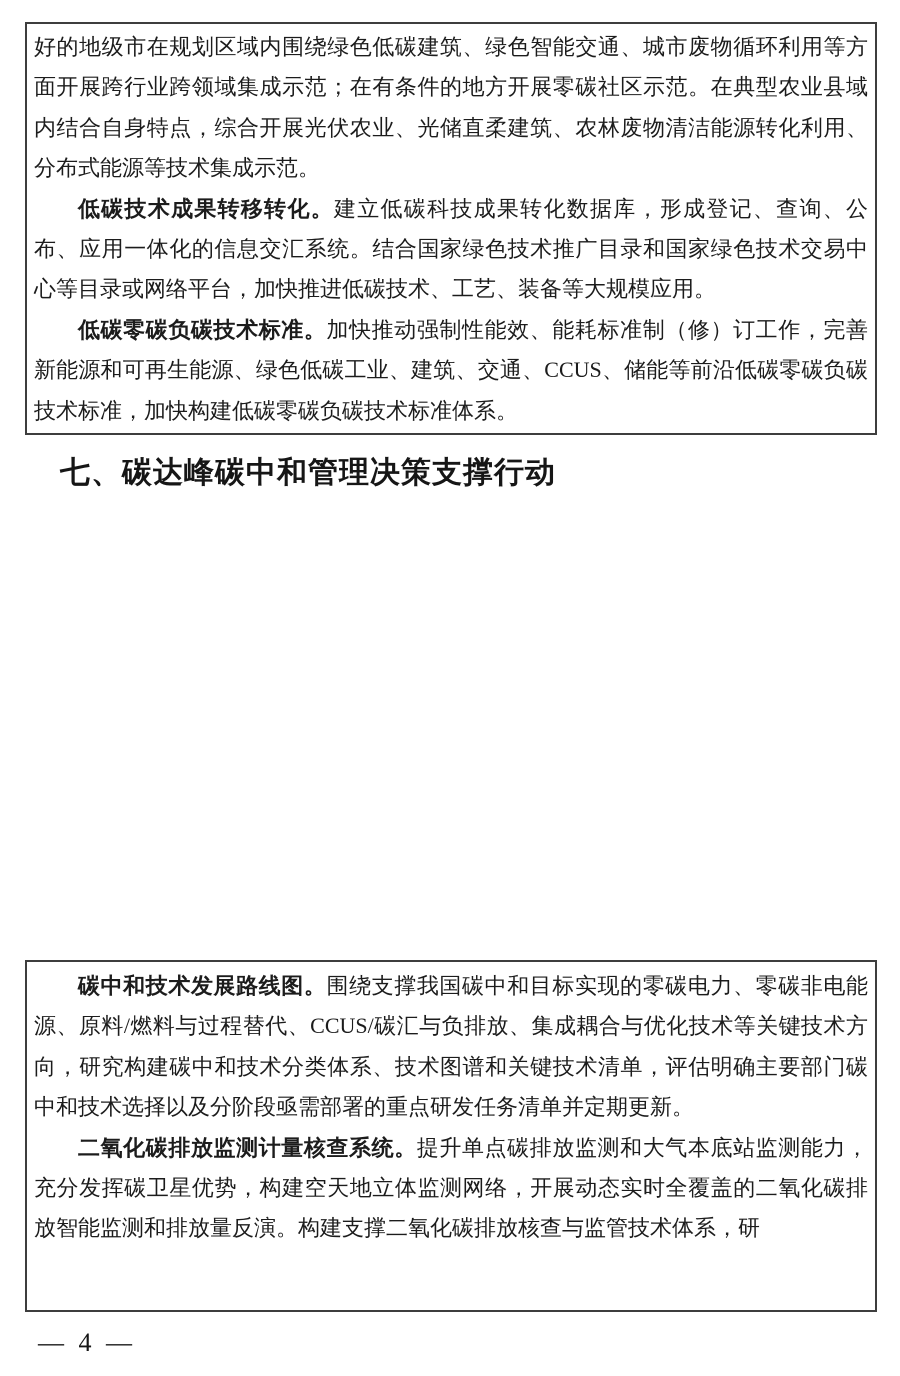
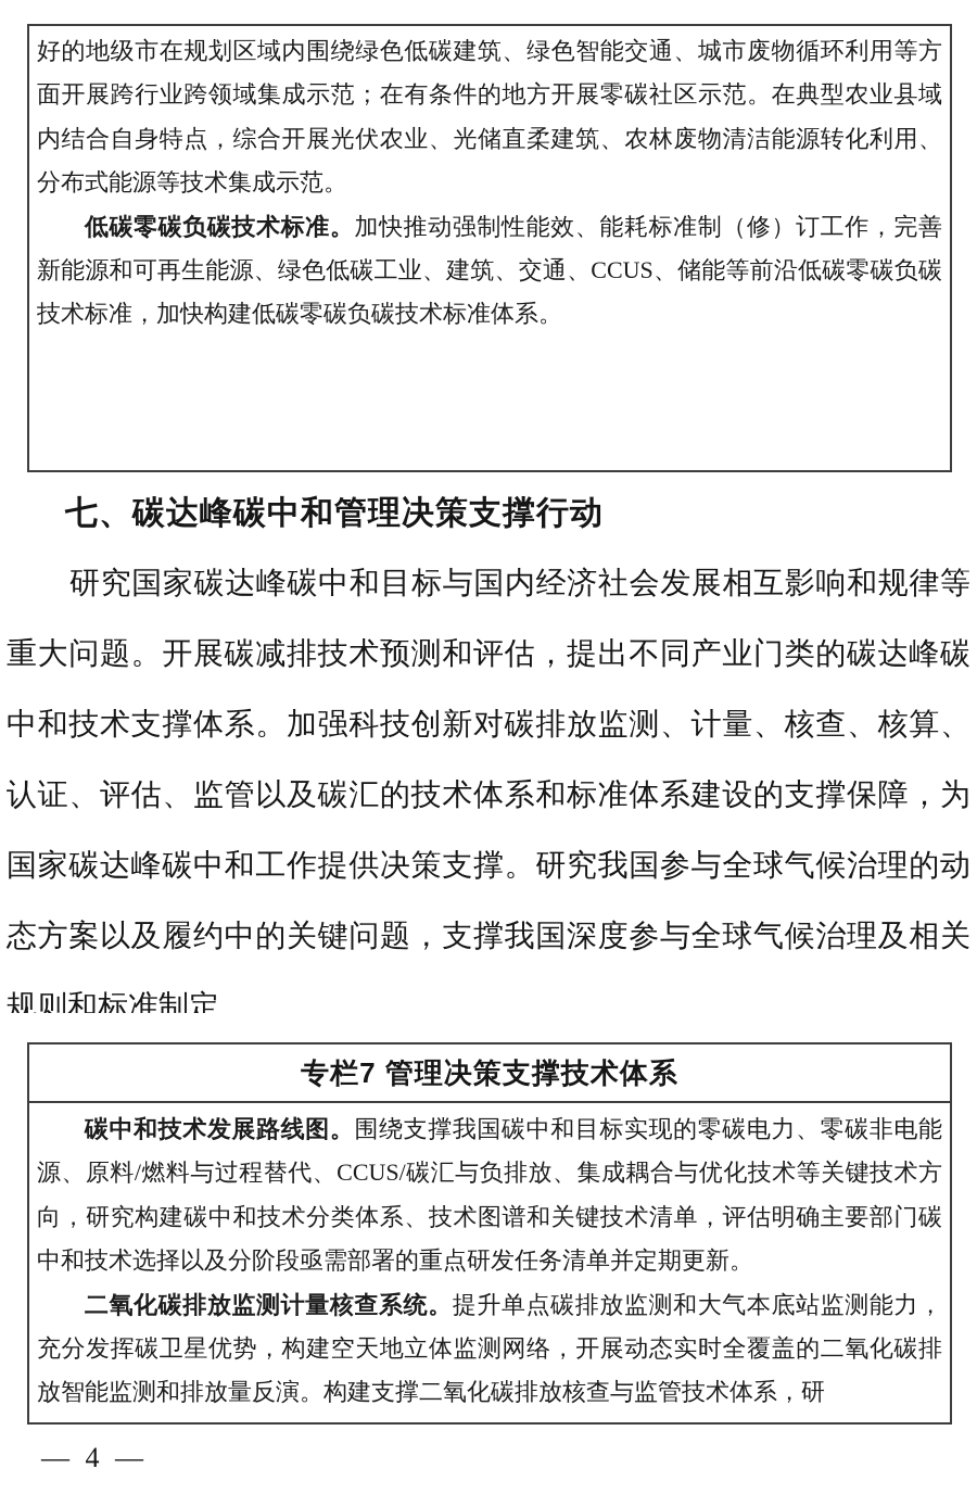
  好的地级市在规划区域内围绕绿色低碳建筑、绿色智能交通、城市废物循环利用等方面开展跨行业跨领域集成示范；在有条件的地方开展零碳社区示范。在典型农业县域内结合自身特点，综合开展光伏农业、光储直柔建筑、农林废物清洁能源转化利用、分布式能源等技术集成示范。
- 低碳技术成果转移转化。建立低碳科技成果转化数据库，形成登记、查询、公布、应用一体化的信息交汇系统。结合国家绿色技术推广目录和国家绿色技术交易中心等目录或网络平台，加快推进低碳技术、工艺、装备等大规模应用。
  低碳零碳负碳技术标准。加快推动强制性能效、能耗标准制（修）订工作，完善新能源和可再生能源、绿色低碳工业、建筑、交通、CCUS、储能等前沿低碳零碳负碳技术标准，加快构建低碳零碳负碳技术标准体系。
  七、碳达峰碳中和管理决策支撑行动
+ 研究国家碳达峰碳中和目标与国内经济社会发展相互影响和规律等重大问题。开展碳减排技术预测和评估，提出不同产业门类的碳达峰碳中和技术支撑体系。加强科技创新对碳排放监测、计量、核查、核算、认证、评估、监管以及碳汇的技术体系和标准体系建设的支撑保障，为国家碳达峰碳中和工作提供决策支撑。研究我国参与全球气候治理的动态方案以及履约中的关键问题，支撑我国深度参与全球气候治理及相关规则和标准制定。
+ 专栏7 管理决策支撑技术体系
  碳中和技术发展路线图。围绕支撑我国碳中和目标实现的零碳电力、零碳非电能源、原料/燃料与过程替代、CCUS/碳汇与负排放、集成耦合与优化技术等关键技术方向，研究构建碳中和技术分类体系、技术图谱和关键技术清单，评估明确主要部门碳中和技术选择以及分阶段亟需部署的重点研发任务清单并定期更新。
  二氧化碳排放监测计量核查系统。提升单点碳排放监测和大气本底站监测能力，充分发挥碳卫星优势，构建空天地立体监测网络，开展动态实时全覆盖的二氧化碳排放智能监测和排放量反演。构建支撑二氧化碳排放核查与监管技术体系，研
  — 4 —
